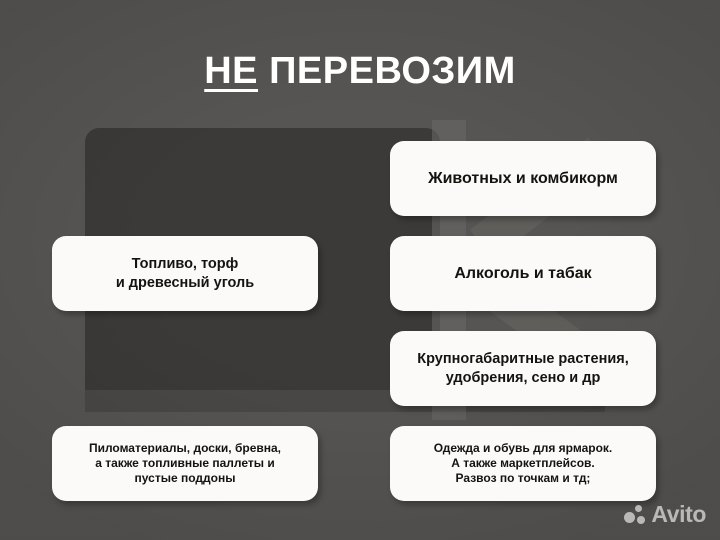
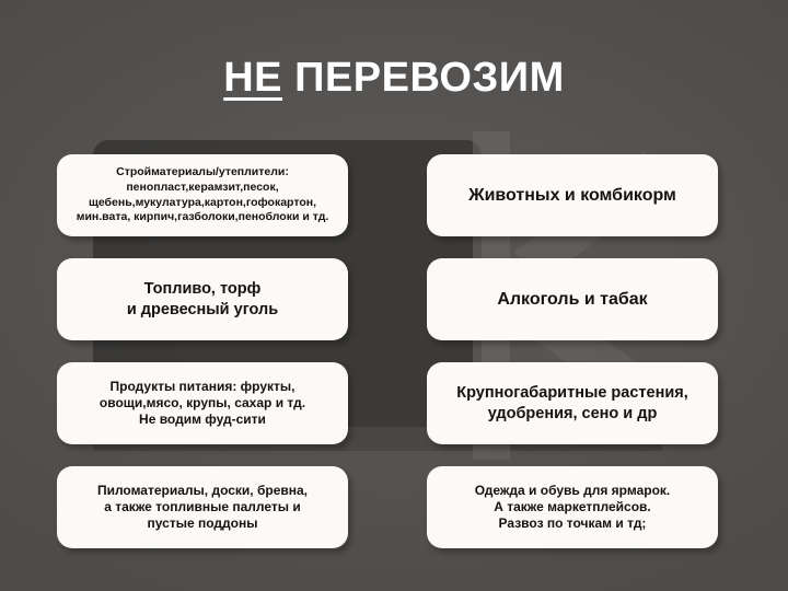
  НЕ ПЕРЕВОЗИМ
+ Стройматериалы/утеплители:
+ пенопласт,керамзит,песок,
+ щебень,мукулатура,картон,гофокартон,
+ мин.вата, кирпич,газболоки,пеноблоки и тд.
  Животных и комбикорм
  Топливо, торф
  и древесный уголь
  Алкоголь и табак
+ Продукты питания: фрукты,
+ овощи,мясо, крупы, сахар и тд.
+ Не водим фуд-сити
  Крупногабаритные растения,
  удобрения, сено и др
  Пиломатериалы, доски, бревна,
  а также топливные паллеты и
  пустые поддоны
  Одежда и обувь для ярмарок.
  А также маркетплейсов.
  Развоз по точкам и тд;
- Avito
